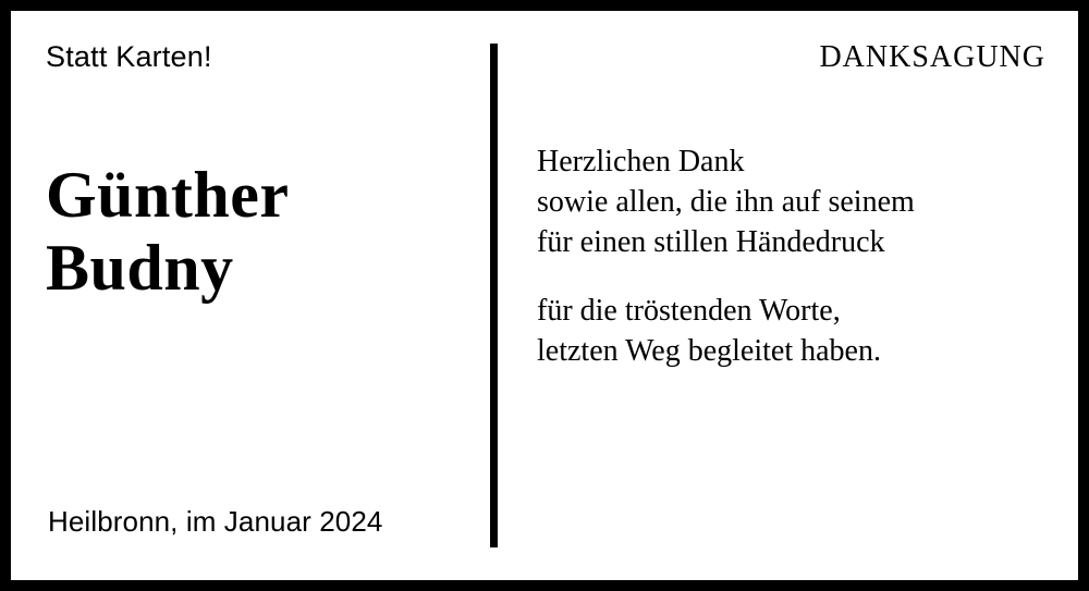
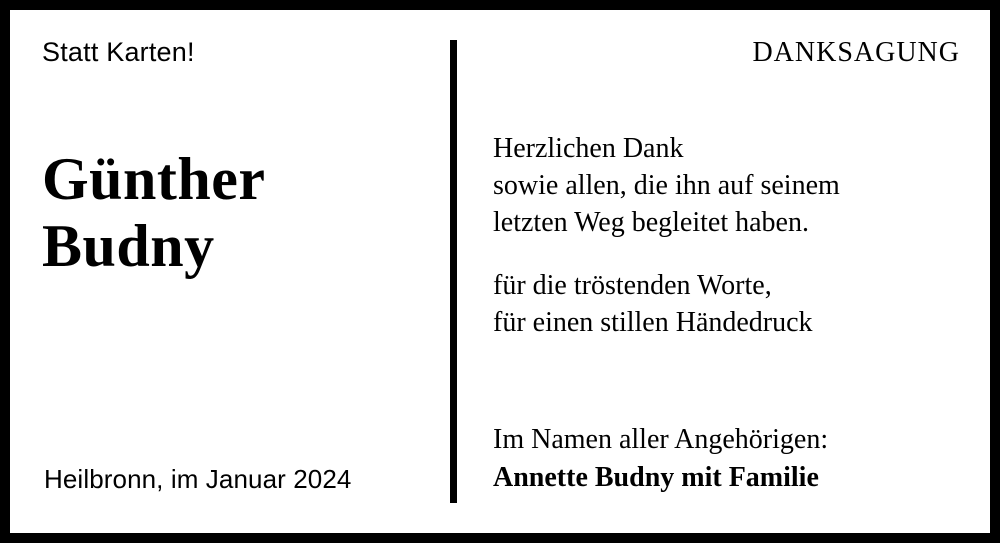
  Statt Karten!
  Günther
  Budny
  Heilbronn, im Januar 2024
  DANKSAGUNG
  Herzlichen Dank
  sowie allen, die ihn auf seinem
- für einen stillen Händedruck
+ letzten Weg begleitet haben.
  für die tröstenden Worte,
- letzten Weg begleitet haben.
+ für einen stillen Händedruck
+ Im Namen aller Angehörigen:
+ Annette Budny mit Familie
